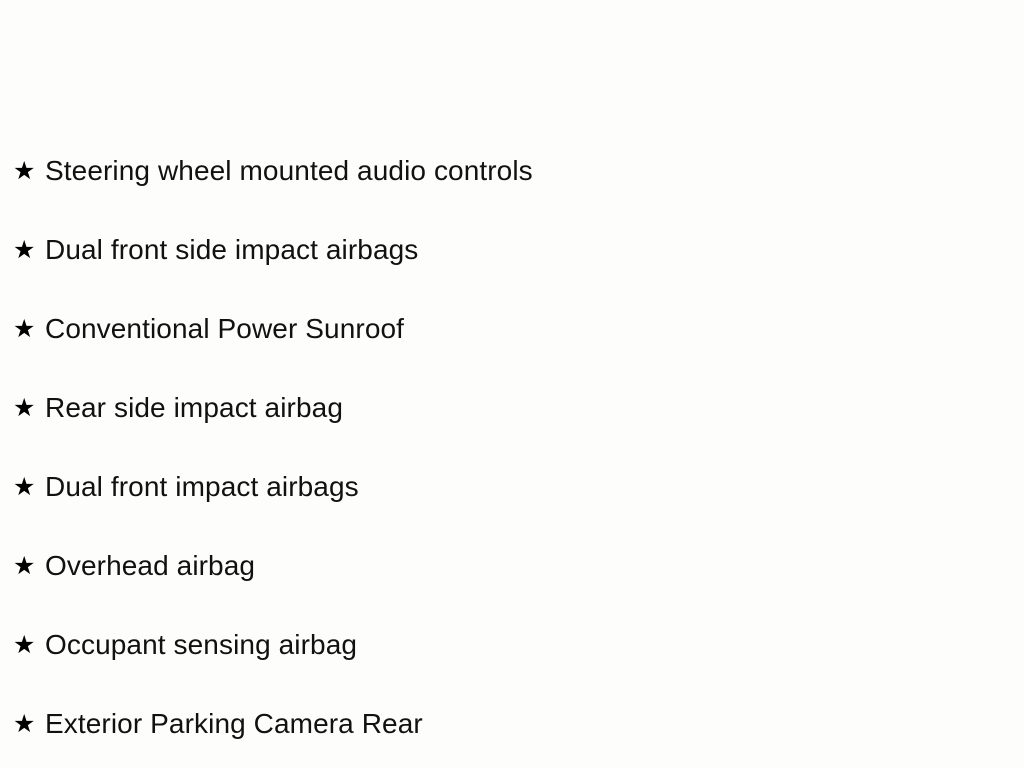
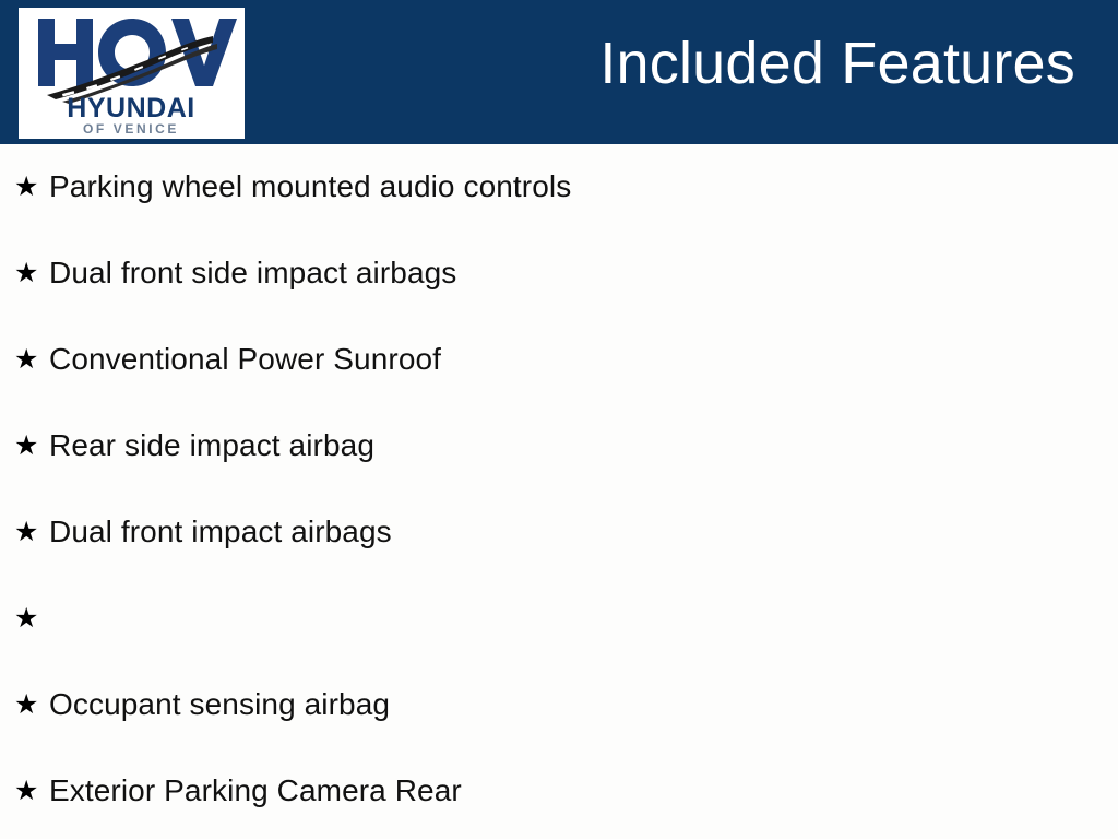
+ HYUNDAI
+ OF VENICE
+ Included Features
  ★
- Steering wheel mounted audio controls
+ Parking wheel mounted audio controls
  ★
  Dual front side impact airbags
  ★
  Conventional Power Sunroof
  ★
  Rear side impact airbag
  ★
  Dual front impact airbags
  ★
- Overhead airbag
  ★
  Occupant sensing airbag
  ★
  Exterior Parking Camera Rear
